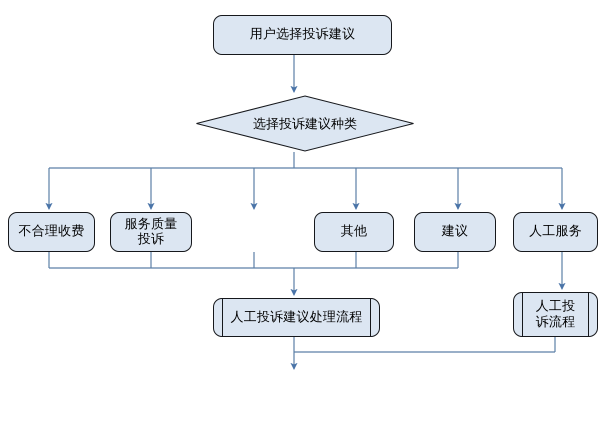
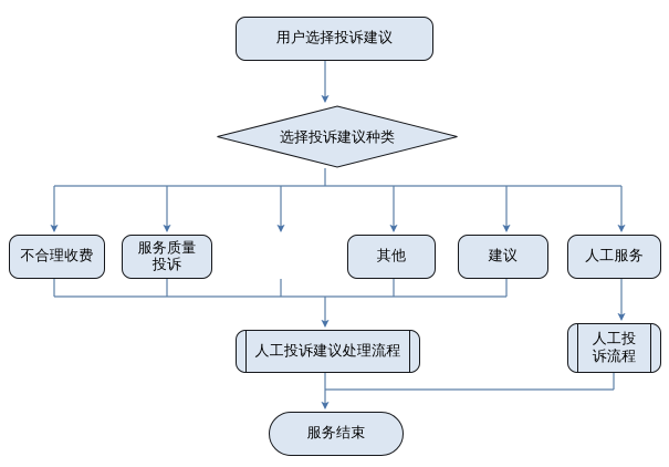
  用户选择投诉建议
  选择投诉建议种类
  不合理收费
  服务质量
  投诉
  其他
  建议
  人工服务
  人工投诉建议处理流程
  人工投
  诉流程
+ 服务结束
